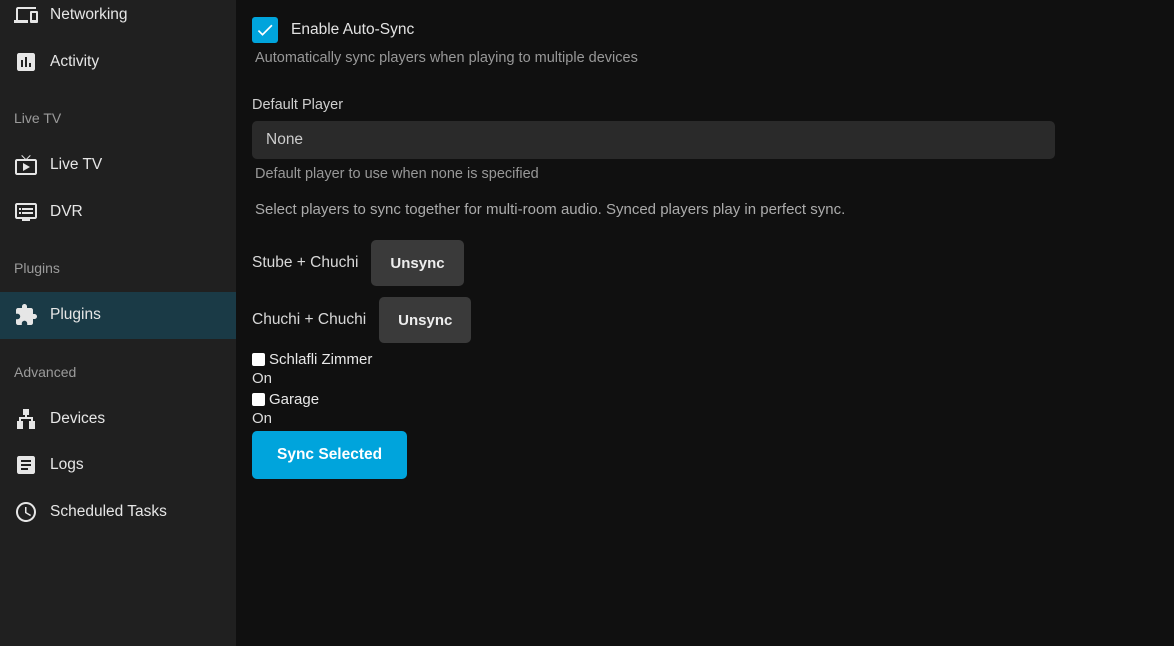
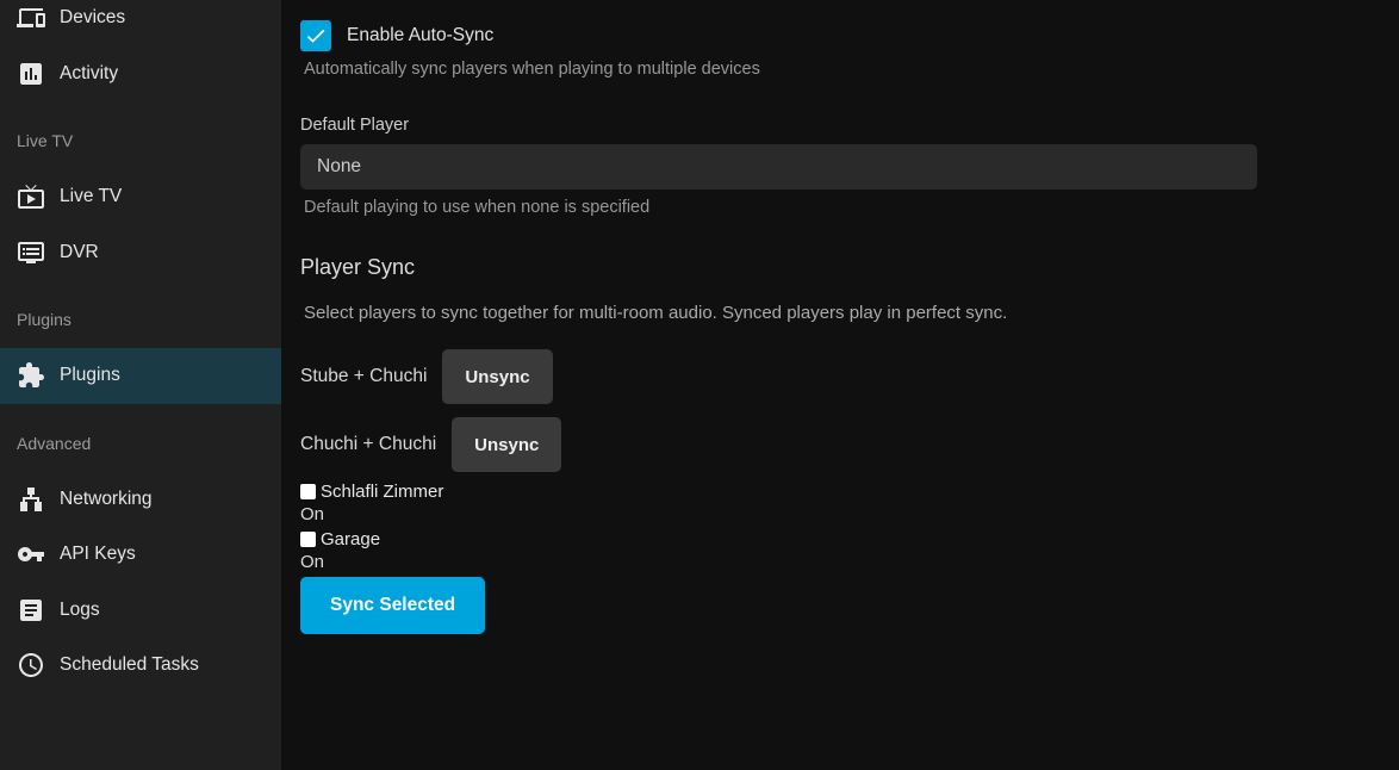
- Networking
+ Devices
  Activity
  Live TV
  Live TV
  DVR
  Plugins
  Plugins
  Advanced
- Devices
+ Networking
+ API Keys
  Logs
  Scheduled Tasks
  Enable Auto-Sync
  Automatically sync players when playing to multiple devices
  Default Player
  None
- Default player to use when none is specified
+ Default playing to use when none is specified
+ Player Sync
  Select players to sync together for multi-room audio. Synced players play in perfect sync.
  Stube + Chuchi
  Unsync
  Chuchi + Chuchi
  Unsync
  Schlafli Zimmer
  On
  Garage
  On
  Sync Selected
